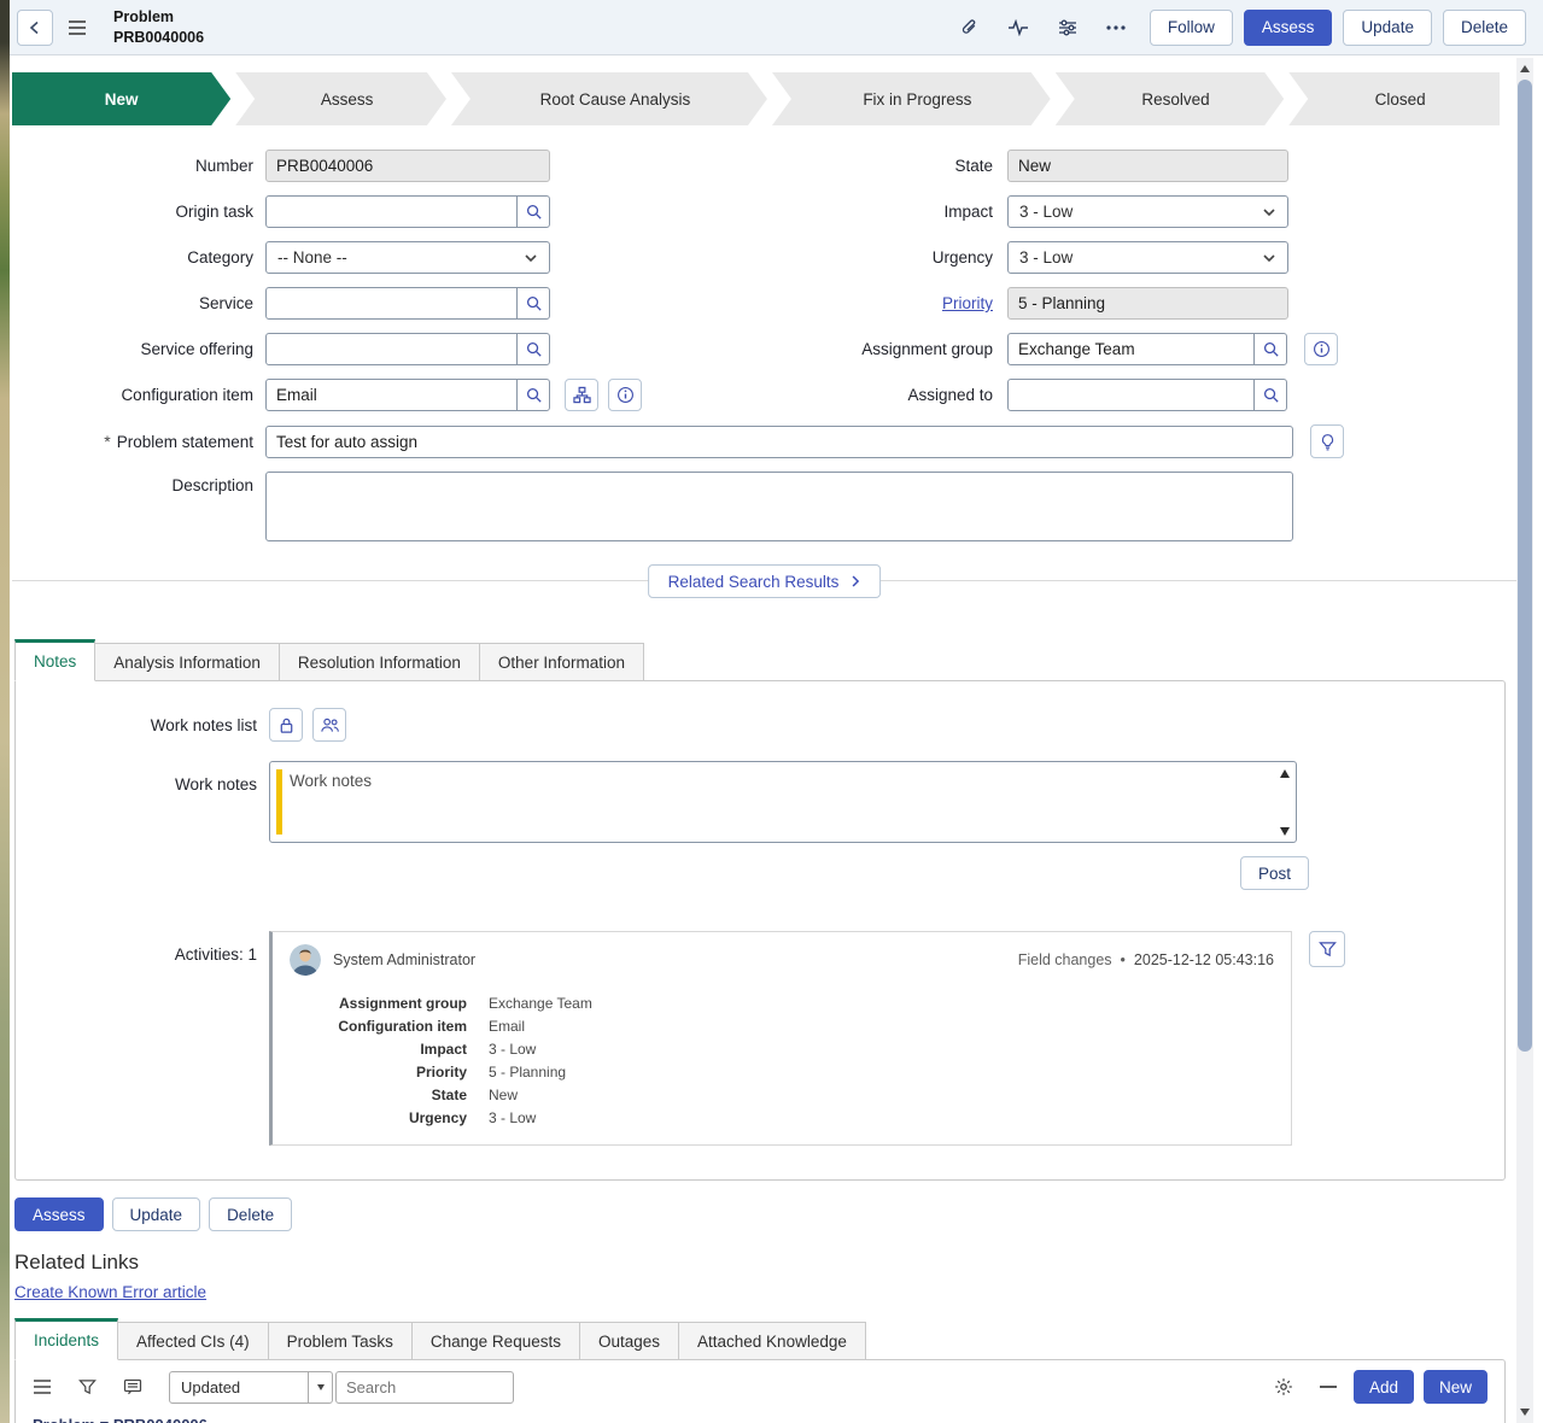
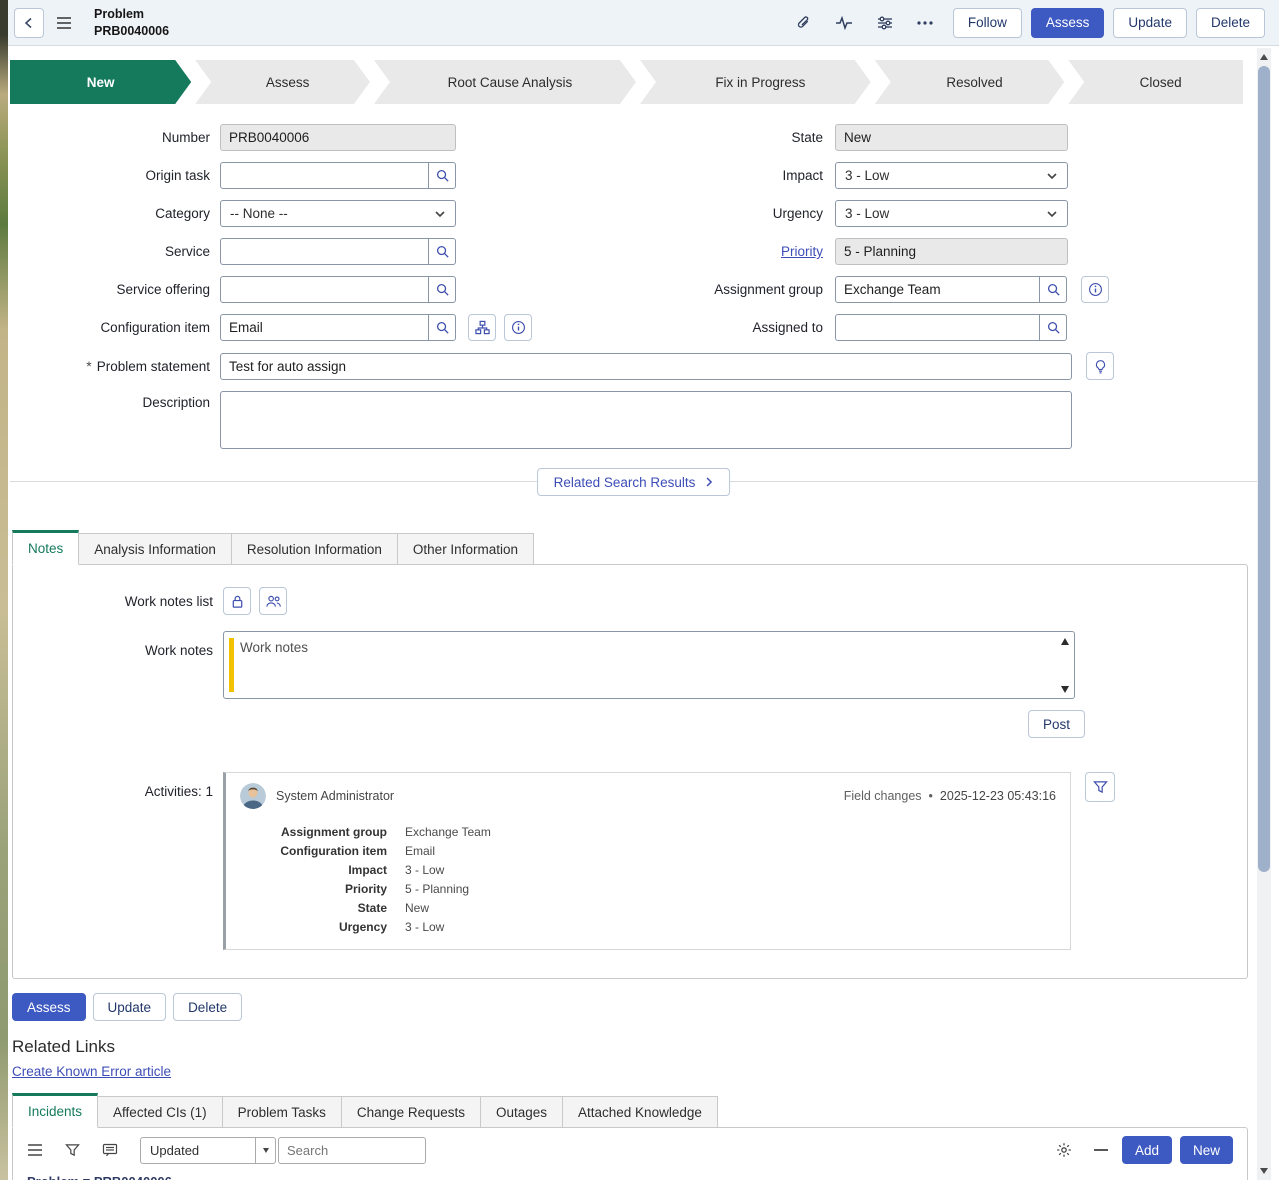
  Problem
  PRB0040006
  Follow
  Assess
  Update
  Delete
  New
  Assess
  Root Cause Analysis
  Fix in Progress
  Resolved
  Closed
  Number
  PRB0040006
  Origin task
  Category
  -- None --
  Service
  Service offering
  Configuration item
  Email
  State
  New
  Impact
  3 - Low
  Urgency
  3 - Low
  Priority
  5 - Planning
  Assignment group
  Exchange Team
  Assigned to
  * Problem statement
  Test for auto assign
  Description
  Related Search Results
  Notes
  Analysis Information
  Resolution Information
  Other Information
  Work notes list
  Work notes
  Work notes
  Post
  Activities: 1
  System Administrator
  Field changes
  •
- 2025-12-12 05:43:16
+ 2025-12-23 05:43:16
  Assignment group
  Exchange Team
  Configuration item
  Email
  Impact
  3 - Low
  Priority
  5 - Planning
  State
  New
  Urgency
  3 - Low
  Assess
  Update
  Delete
  Related Links
  Create Known Error article
  Incidents
- Affected CIs (4)
+ Affected CIs (1)
  Problem Tasks
  Change Requests
  Outages
  Attached Knowledge
  Updated
  Search
  Add
  New
